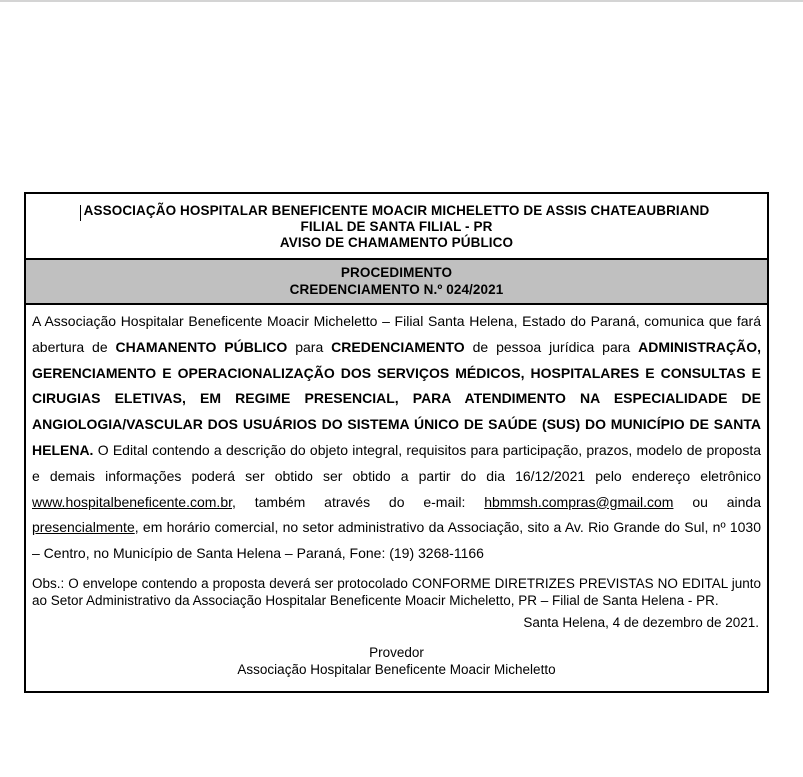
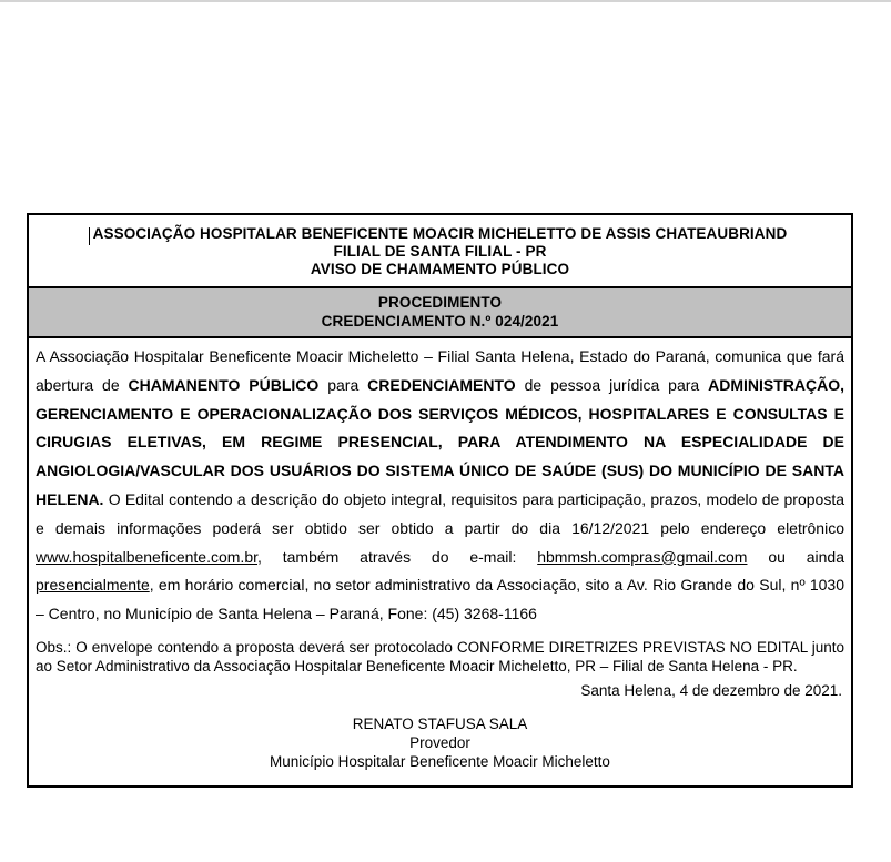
  ASSOCIAÇÃO HOSPITALAR BENEFICENTE MOACIR MICHELETTO DE ASSIS CHATEAUBRIAND
  FILIAL DE SANTA FILIAL - PR
  AVISO DE CHAMAMENTO PÚBLICO
  PROCEDIMENTO
  CREDENCIAMENTO N.º 024/2021
- A Associação Hospitalar Beneficente Moacir Micheletto – Filial Santa Helena, Estado do Paraná, comunica que fará abertura de CHAMANENTO PÚBLICO para CREDENCIAMENTO de pessoa jurídica para ADMINISTRAÇÃO, GERENCIAMENTO E OPERACIONALIZAÇÃO DOS SERVIÇOS MÉDICOS, HOSPITALARES E CONSULTAS E CIRUGIAS ELETIVAS, EM REGIME PRESENCIAL, PARA ATENDIMENTO NA ESPECIALIDADE DE ANGIOLOGIA/VASCULAR DOS USUÁRIOS DO SISTEMA ÚNICO DE SAÚDE (SUS) DO MUNICÍPIO DE SANTA HELENA. O Edital contendo a descrição do objeto integral, requisitos para participação, prazos, modelo de proposta e demais informações poderá ser obtido ser obtido a partir do dia 16/12/2021 pelo endereço eletrônico www.hospitalbeneficente.com.br, também através do e-mail: hbmmsh.compras@gmail.com ou ainda presencialmente, em horário comercial, no setor administrativo da Associação, sito a Av. Rio Grande do Sul, nº 1030 – Centro, no Município de Santa Helena – Paraná, Fone: (19) 3268-1166
+ A Associação Hospitalar Beneficente Moacir Micheletto – Filial Santa Helena, Estado do Paraná, comunica que fará abertura de CHAMANENTO PÚBLICO para CREDENCIAMENTO de pessoa jurídica para ADMINISTRAÇÃO, GERENCIAMENTO E OPERACIONALIZAÇÃO DOS SERVIÇOS MÉDICOS, HOSPITALARES E CONSULTAS E CIRUGIAS ELETIVAS, EM REGIME PRESENCIAL, PARA ATENDIMENTO NA ESPECIALIDADE DE ANGIOLOGIA/VASCULAR DOS USUÁRIOS DO SISTEMA ÚNICO DE SAÚDE (SUS) DO MUNICÍPIO DE SANTA HELENA. O Edital contendo a descrição do objeto integral, requisitos para participação, prazos, modelo de proposta e demais informações poderá ser obtido ser obtido a partir do dia 16/12/2021 pelo endereço eletrônico www.hospitalbeneficente.com.br, também através do e-mail: hbmmsh.compras@gmail.com ou ainda presencialmente, em horário comercial, no setor administrativo da Associação, sito a Av. Rio Grande do Sul, nº 1030 – Centro, no Município de Santa Helena – Paraná, Fone: (45) 3268-1166
  Obs.: O envelope contendo a proposta deverá ser protocolado CONFORME DIRETRIZES PREVISTAS NO EDITAL junto ao Setor Administrativo da Associação Hospitalar Beneficente Moacir Micheletto, PR – Filial de Santa Helena - PR.
  Santa Helena, 4 de dezembro de 2021.
+ RENATO STAFUSA SALA
  Provedor
- Associação Hospitalar Beneficente Moacir Micheletto
+ Município Hospitalar Beneficente Moacir Micheletto
